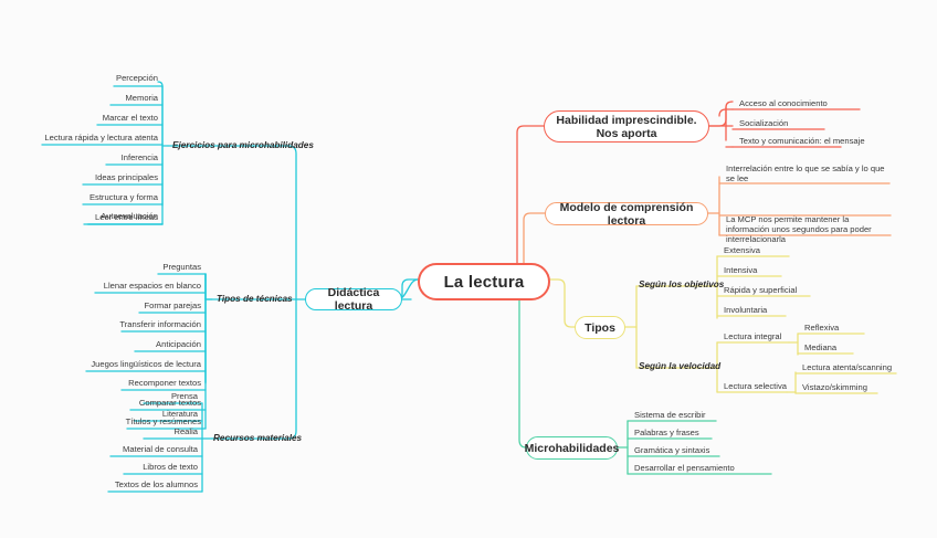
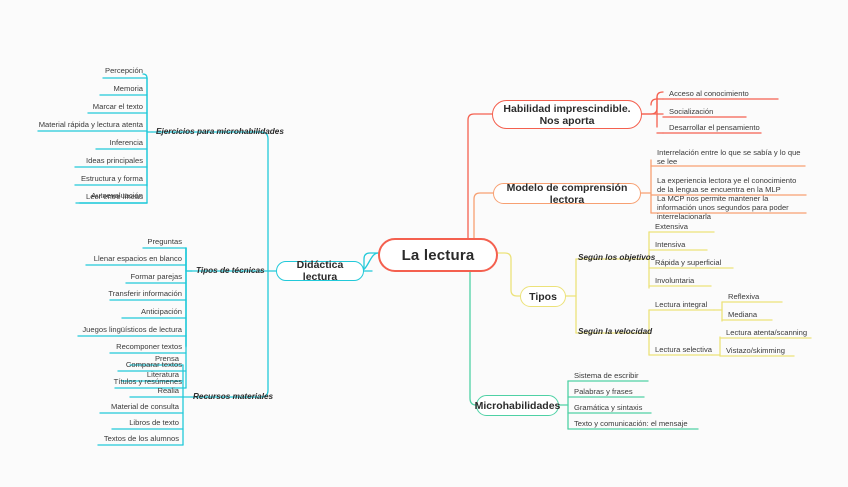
  La lectura
  Didáctica lectura
  Ejercicios para microhabilidades
  Tipos de técnicas
  Recursos materiales
  Percepción
  Memoria
  Marcar el texto
- Lectura rápida y lectura atenta
+ Material rápida y lectura atenta
  Inferencia
  Ideas principales
  Estructura y forma
  Leer entre líneas
  Autoevaluación
  Preguntas
  Llenar espacios en blanco
  Formar parejas
  Transferir información
  Anticipación
  Juegos lingüísticos de lectura
  Recomponer textos
  Comparar textos
  Títulos y resúmenes
  Prensa
  Literatura
  Realia
  Material de consulta
  Libros de texto
  Textos de los alumnos
  Habilidad imprescindible. Nos aporta
  Acceso al conocimiento
  Socialización
- Texto y comunicación: el mensaje
+ Desarrollar el pensamiento
  Modelo de comprensión lectora
  Interrelación entre lo que se sabía y lo que se lee
+ La experiencia lectora ye el conocimiento de la lengua se encuentra en la MLP
  La MCP nos permite mantener la información unos segundos para poder interrelacionarla
  Tipos
  Según los objetivos
  Según la velocidad
  Extensiva
  Intensiva
  Rápida y superficial
  Involuntaria
  Lectura integral
  Lectura selectiva
  Reflexiva
  Mediana
  Lectura atenta/scanning
  Vistazo/skimming
  Microhabilidades
  Sistema de escribir
  Palabras y frases
  Gramática y sintaxis
- Desarrollar el pensamiento
+ Texto y comunicación: el mensaje
